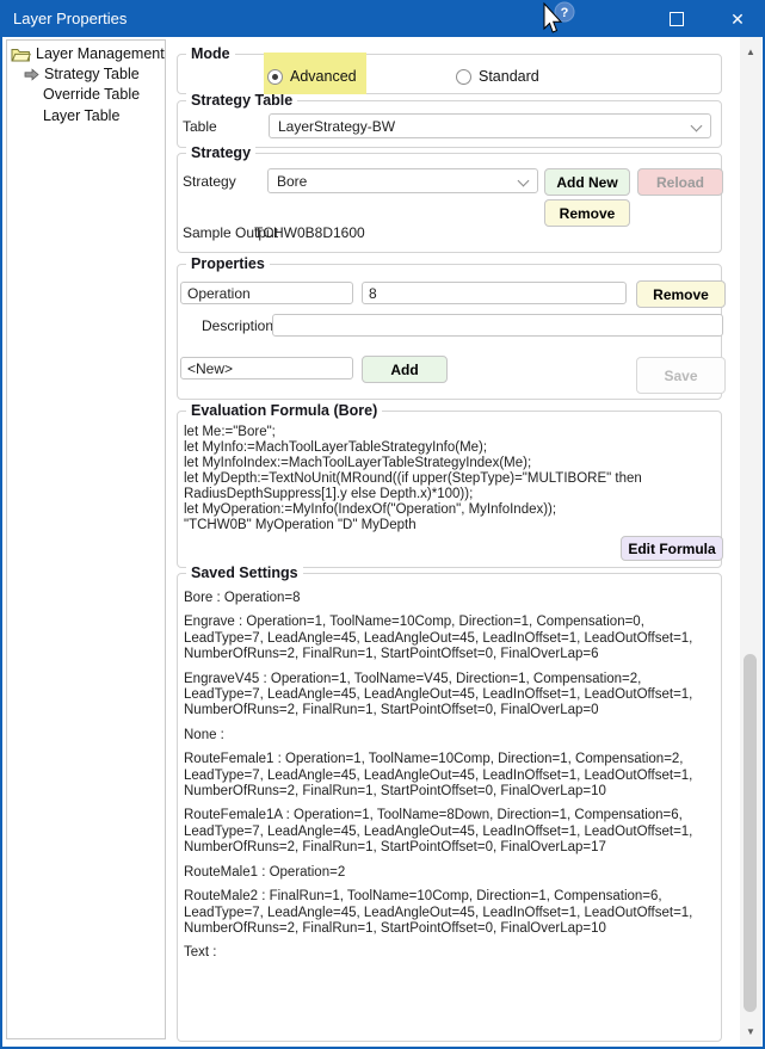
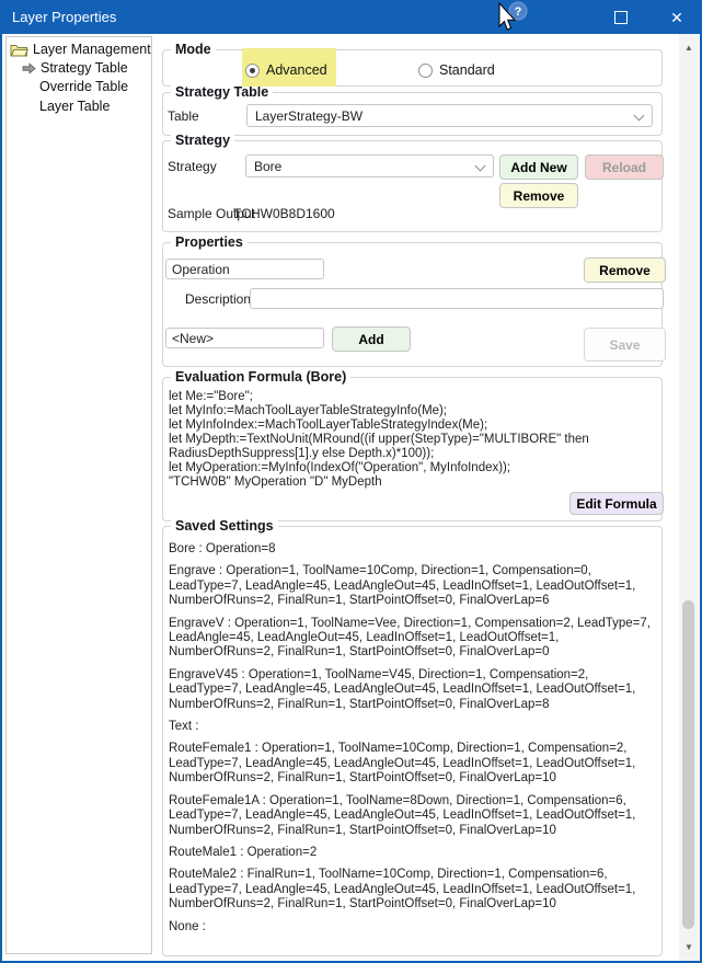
  Layer Properties
  ?
  ✕
  Layer Management
  Strategy Table
  Override Table
  Layer Table
  Mode
  Advanced
  Standard
  Strategy Table
  Table
  LayerStrategy-BW
  Strategy
  Strategy
  Bore
  Add New
  Reload
  Remove
  Sample Output
  TCHW0B8D1600
  Properties
  Operation
- 8
  Remove
  Description
  <New>
  Add
  Save
  Evaluation Formula (Bore)
  let Me:="Bore";
  let MyInfo:=MachToolLayerTableStrategyInfo(Me);
  let MyInfoIndex:=MachToolLayerTableStrategyIndex(Me);
  let MyDepth:=TextNoUnit(MRound((if upper(StepType)="MULTIBORE" then RadiusDepthSuppress[1].y else Depth.x)*100));
  let MyOperation:=MyInfo(IndexOf("Operation", MyInfoIndex));
  "TCHW0B" MyOperation "D" MyDepth
  Edit Formula
  Saved Settings
  Bore : Operation=8
  Engrave : Operation=1, ToolName=10Comp, Direction=1, Compensation=0, LeadType=7, LeadAngle=45, LeadAngleOut=45, LeadInOffset=1, LeadOutOffset=1, NumberOfRuns=2, FinalRun=1, StartPointOffset=0, FinalOverLap=6
+ EngraveV : Operation=1, ToolName=Vee, Direction=1, Compensation=2, LeadType=7, LeadAngle=45, LeadAngleOut=45, LeadInOffset=1, LeadOutOffset=1, NumberOfRuns=2, FinalRun=1, StartPointOffset=0, FinalOverLap=0
- EngraveV45 : Operation=1, ToolName=V45, Direction=1, Compensation=2, LeadType=7, LeadAngle=45, LeadAngleOut=45, LeadInOffset=1, LeadOutOffset=1, NumberOfRuns=2, FinalRun=1, StartPointOffset=0, FinalOverLap=0
+ EngraveV45 : Operation=1, ToolName=V45, Direction=1, Compensation=2, LeadType=7, LeadAngle=45, LeadAngleOut=45, LeadInOffset=1, LeadOutOffset=1, NumberOfRuns=2, FinalRun=1, StartPointOffset=0, FinalOverLap=8
- None :
+ Text :
  RouteFemale1 : Operation=1, ToolName=10Comp, Direction=1, Compensation=2, LeadType=7, LeadAngle=45, LeadAngleOut=45, LeadInOffset=1, LeadOutOffset=1, NumberOfRuns=2, FinalRun=1, StartPointOffset=0, FinalOverLap=10
- RouteFemale1A : Operation=1, ToolName=8Down, Direction=1, Compensation=6, LeadType=7, LeadAngle=45, LeadAngleOut=45, LeadInOffset=1, LeadOutOffset=1, NumberOfRuns=2, FinalRun=1, StartPointOffset=0, FinalOverLap=17
+ RouteFemale1A : Operation=1, ToolName=8Down, Direction=1, Compensation=6, LeadType=7, LeadAngle=45, LeadAngleOut=45, LeadInOffset=1, LeadOutOffset=1, NumberOfRuns=2, FinalRun=1, StartPointOffset=0, FinalOverLap=10
  RouteMale1 : Operation=2
  RouteMale2 : FinalRun=1, ToolName=10Comp, Direction=1, Compensation=6, LeadType=7, LeadAngle=45, LeadAngleOut=45, LeadInOffset=1, LeadOutOffset=1, NumberOfRuns=2, FinalRun=1, StartPointOffset=0, FinalOverLap=10
- Text :
+ None :
  ▲
  ▼
